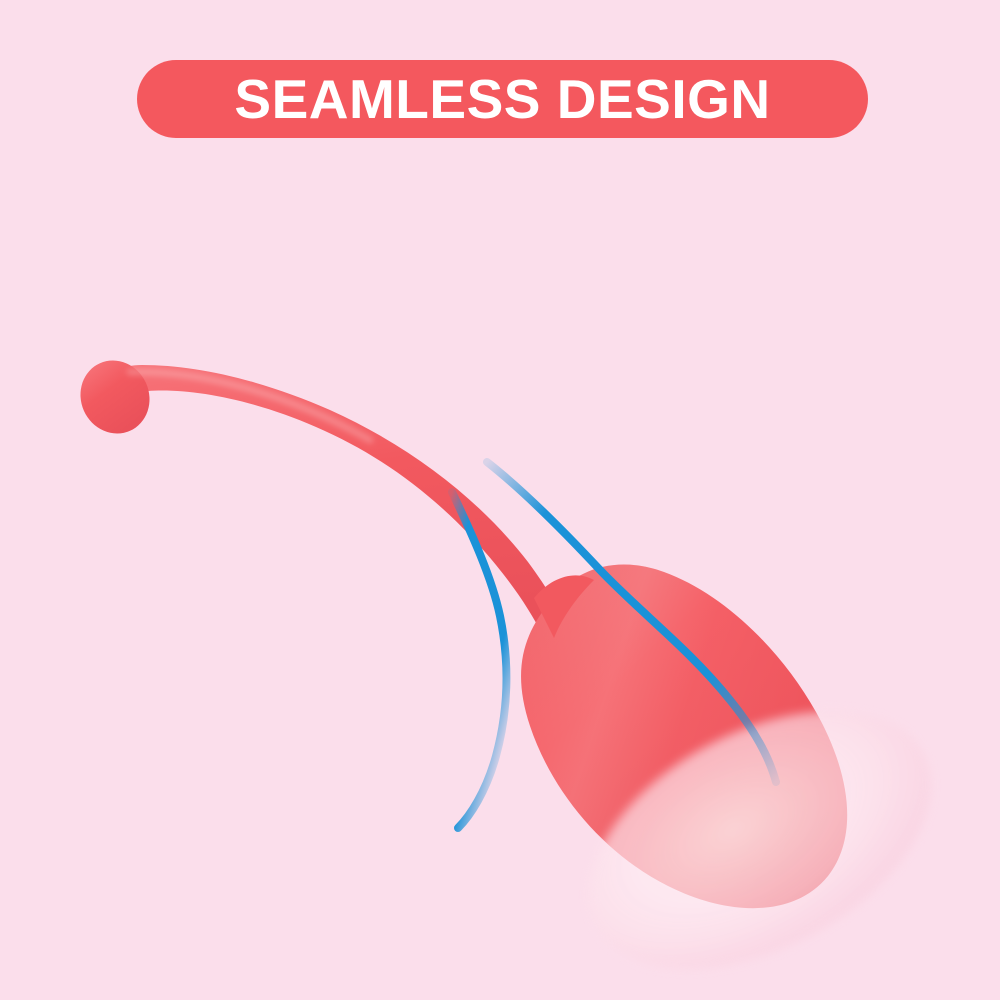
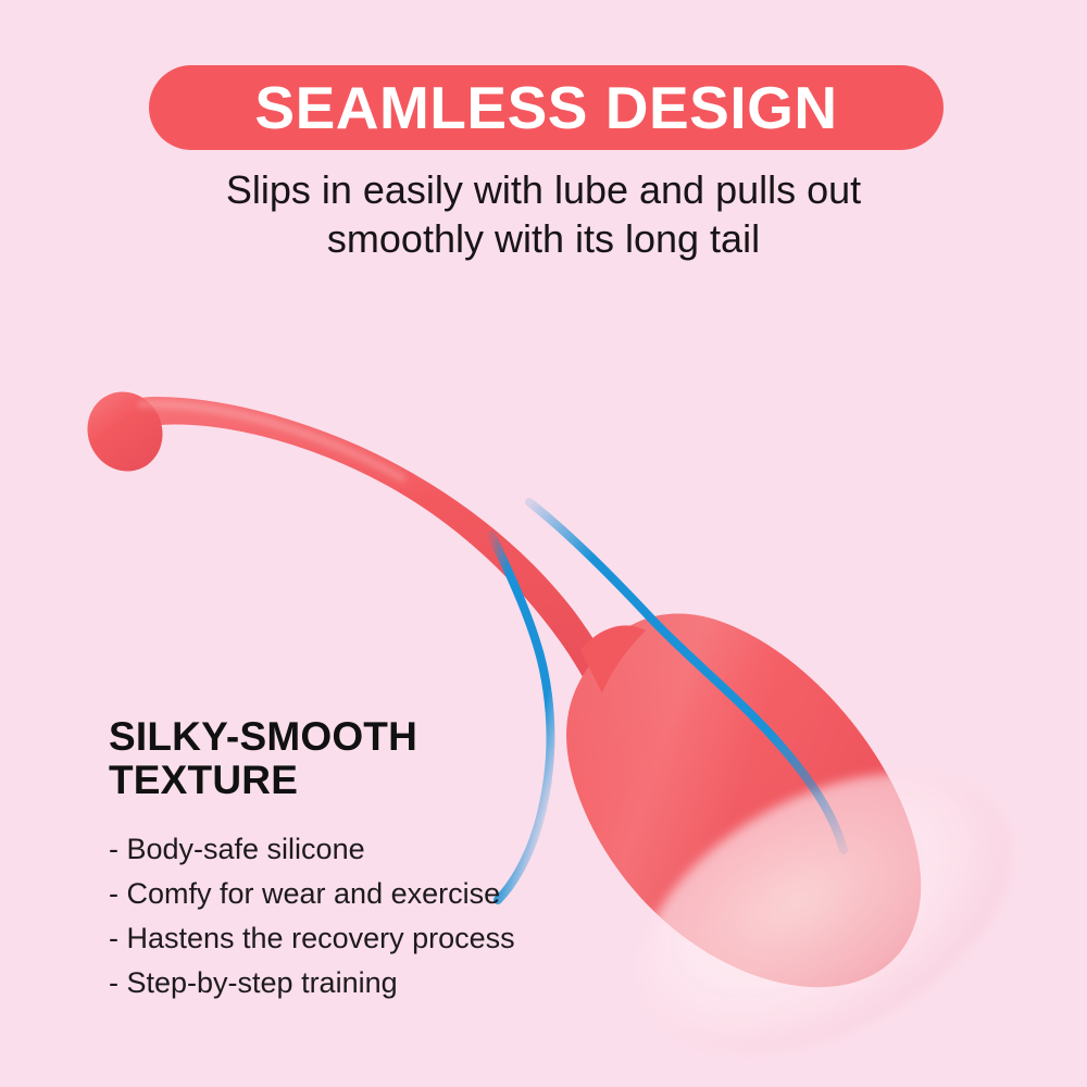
  SEAMLESS DESIGN
+ Slips in easily with lube and pulls out
+ smoothly with its long tail
+ SILKY-SMOOTH
+ TEXTURE
+ - Body-safe silicone
+ - Comfy for wear and exercise
+ - Hastens the recovery process
+ - Step-by-step training
